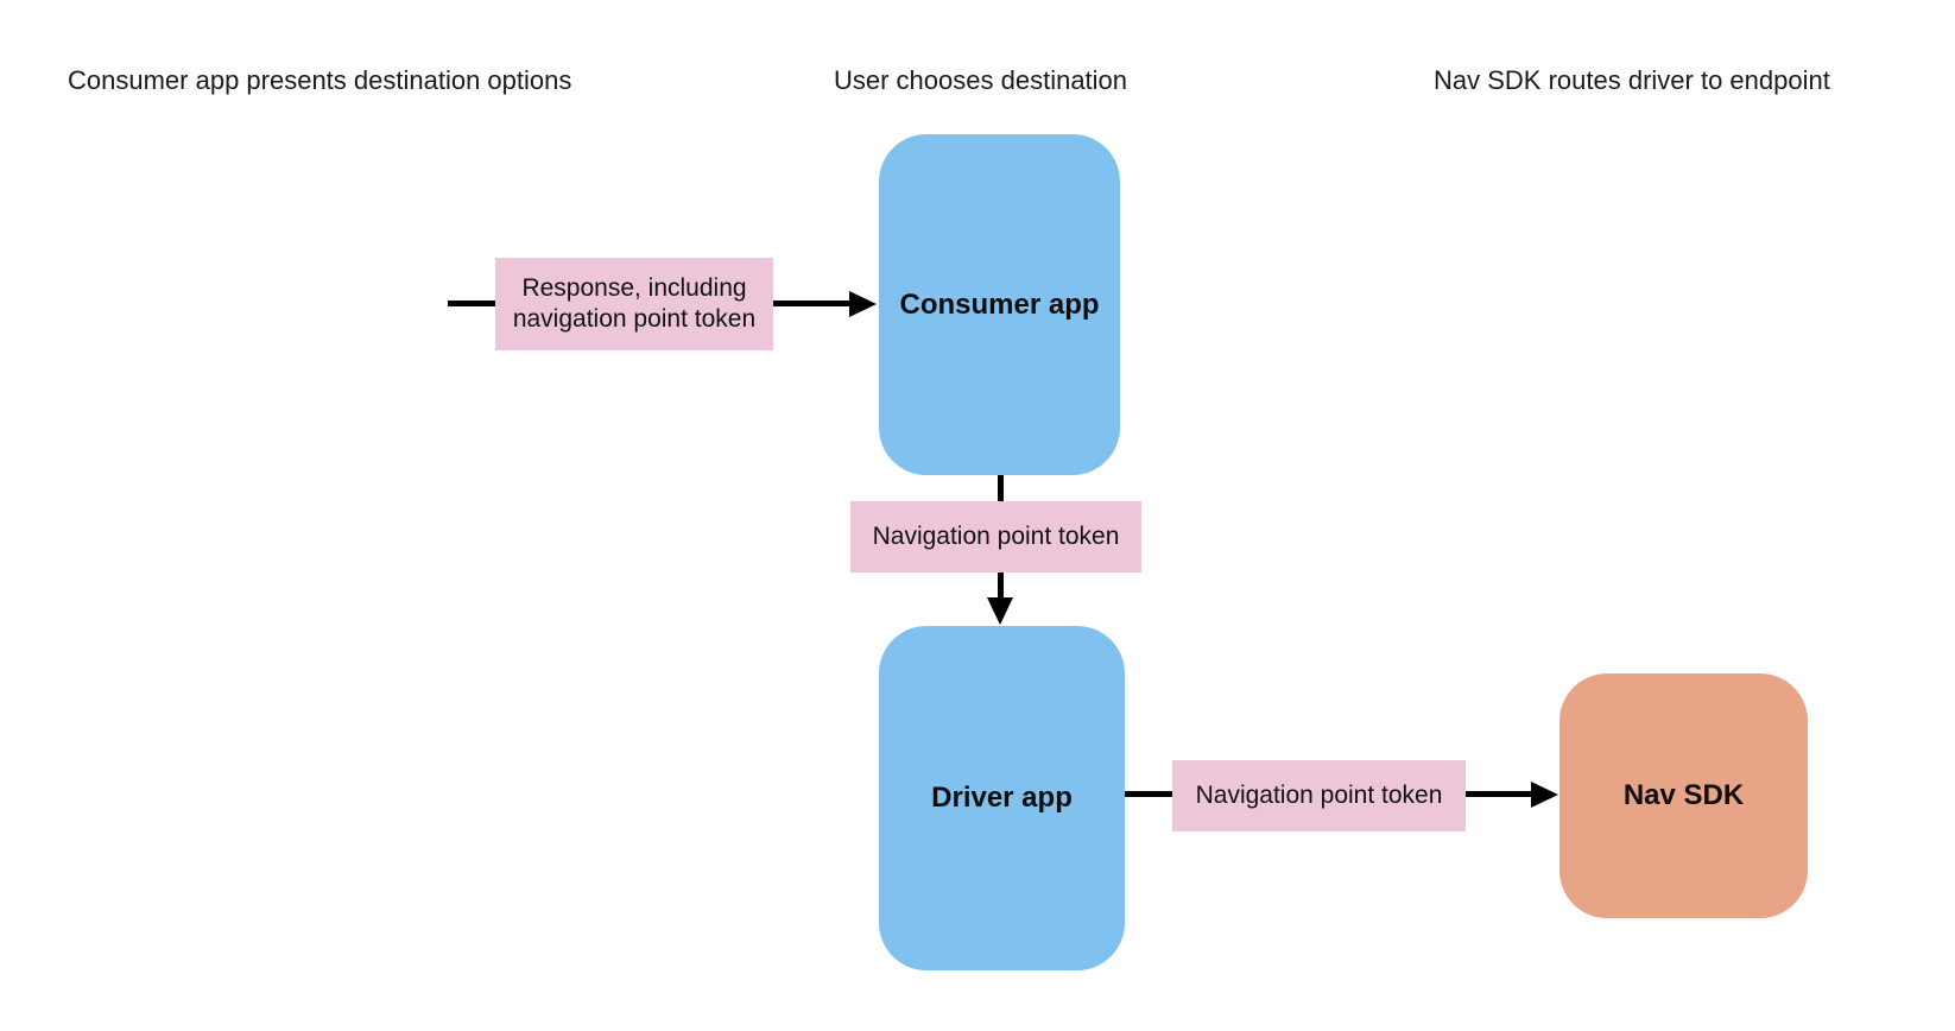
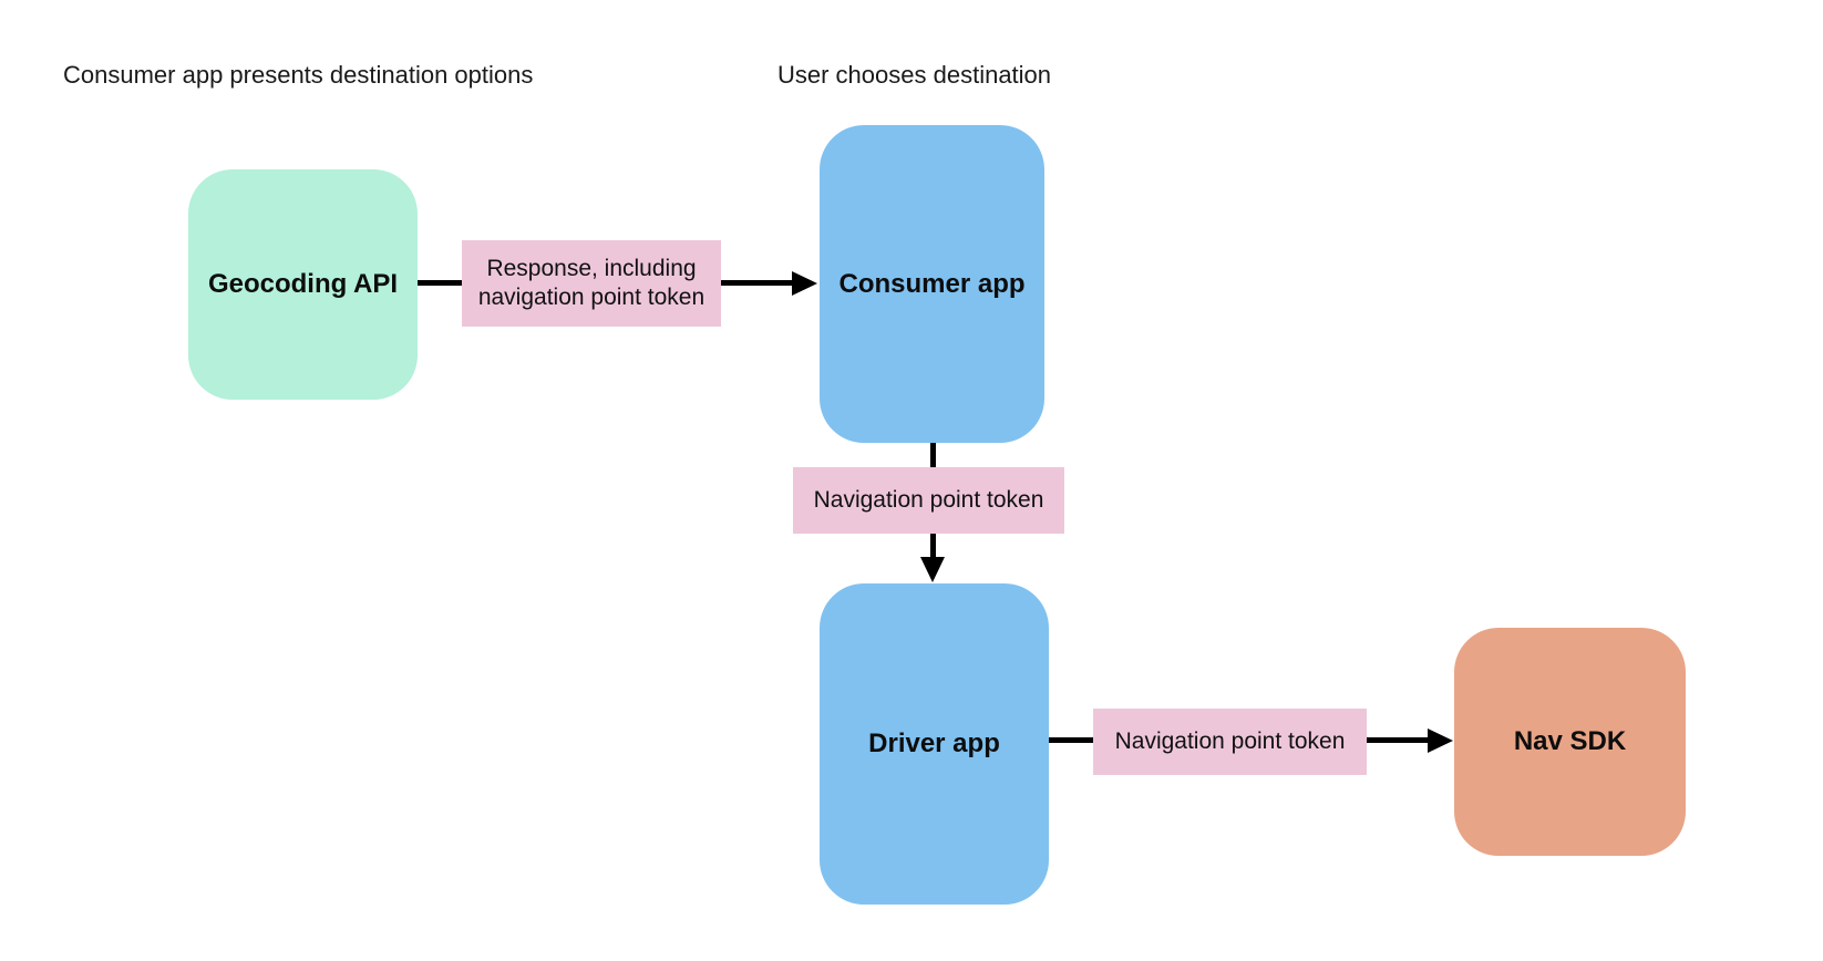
  Consumer app presents destination options
  User chooses destination
- Nav SDK routes driver to endpoint
  Response, including navigation point token
  Navigation point token
  Navigation point token
+ Geocoding API
  Consumer app
  Driver app
  Nav SDK
